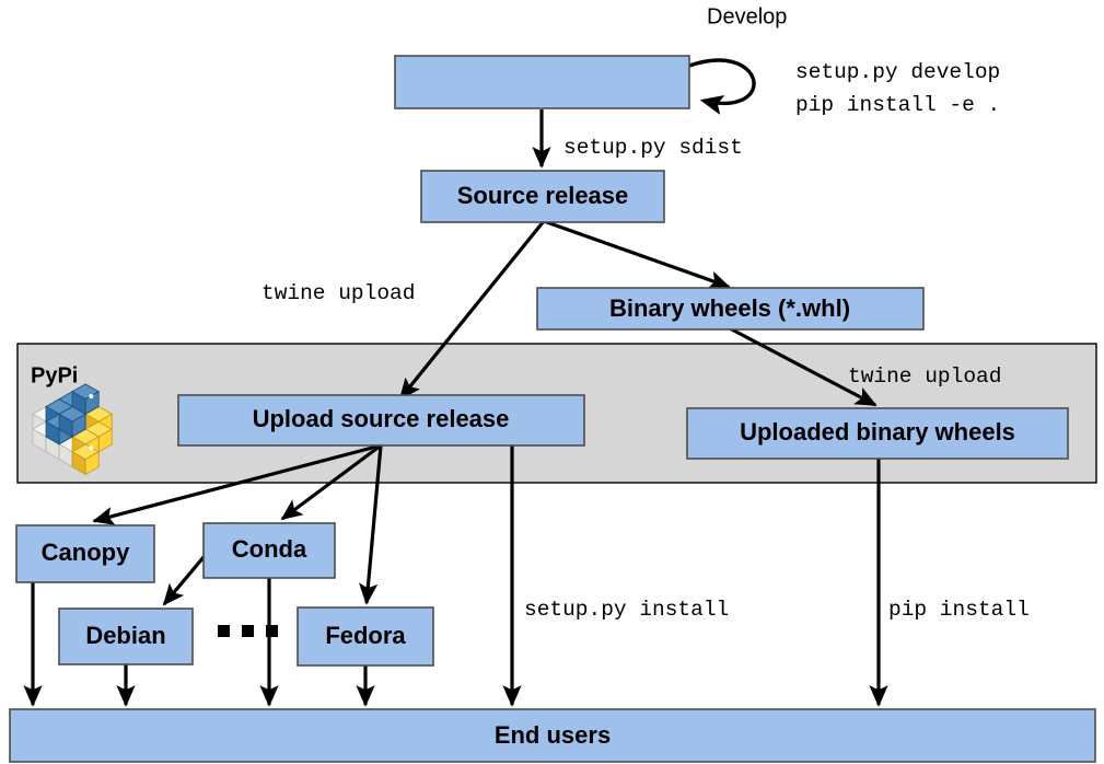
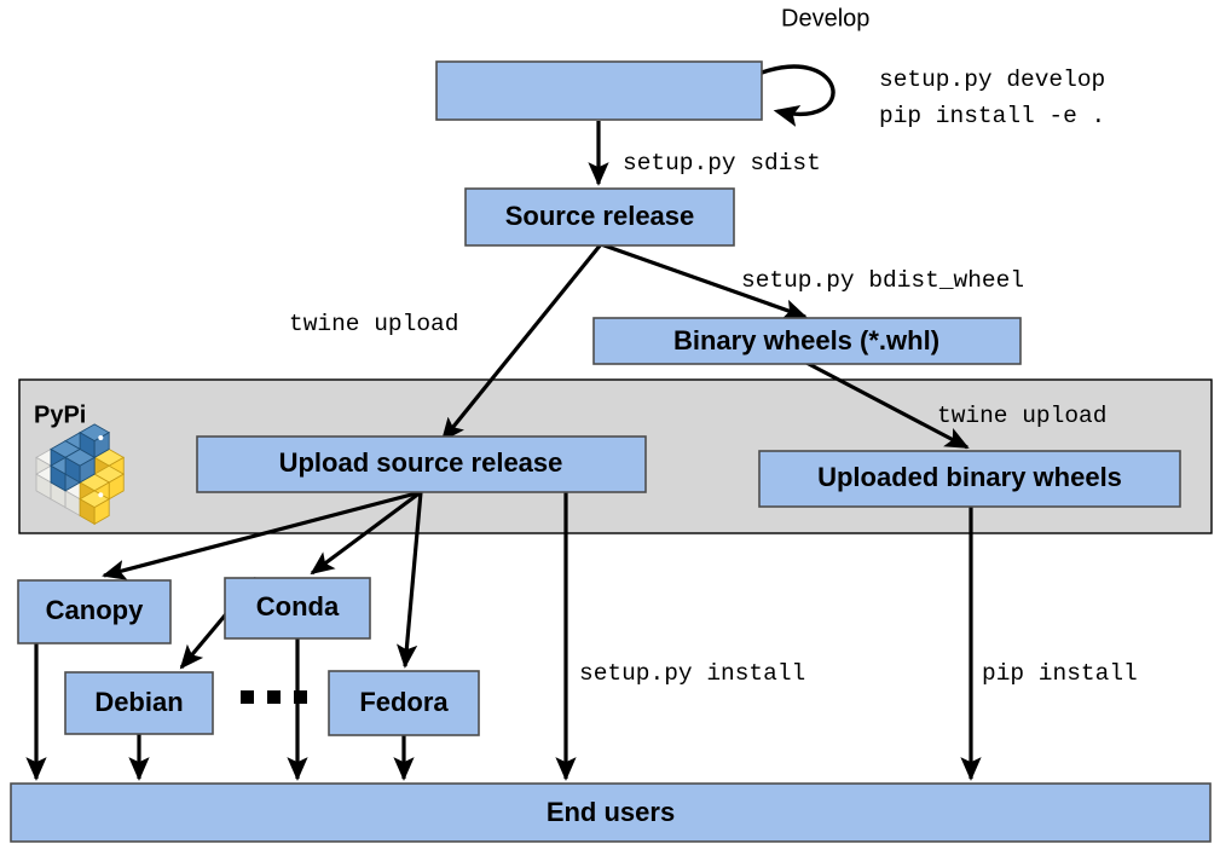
  Source release
  Binary wheels (*.whl)
  Upload source release
  Uploaded binary wheels
  Canopy
  Conda
  Debian
  Fedora
  End users
  PyPi
  Develop
  setup.py develop
  pip install -e .
  setup.py sdist
+ setup.py bdist_wheel
  twine upload
  twine upload
  setup.py install
  pip install
